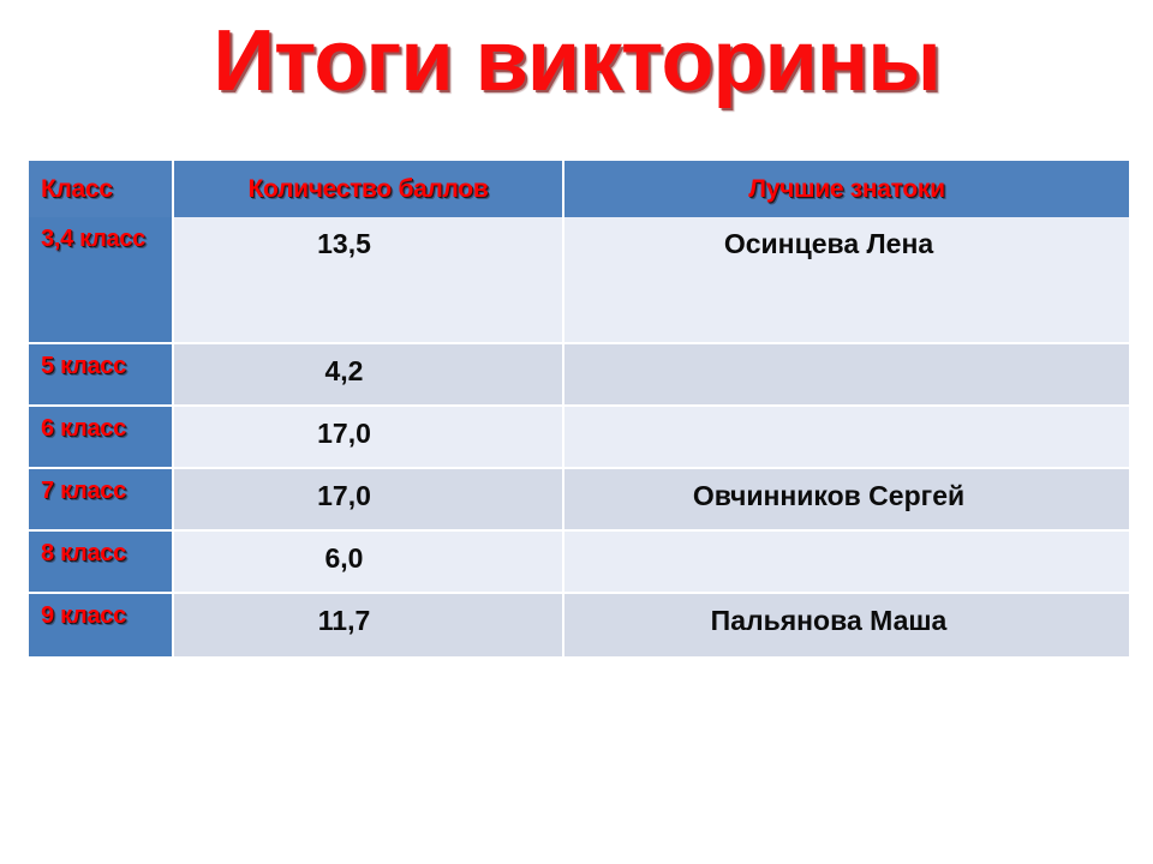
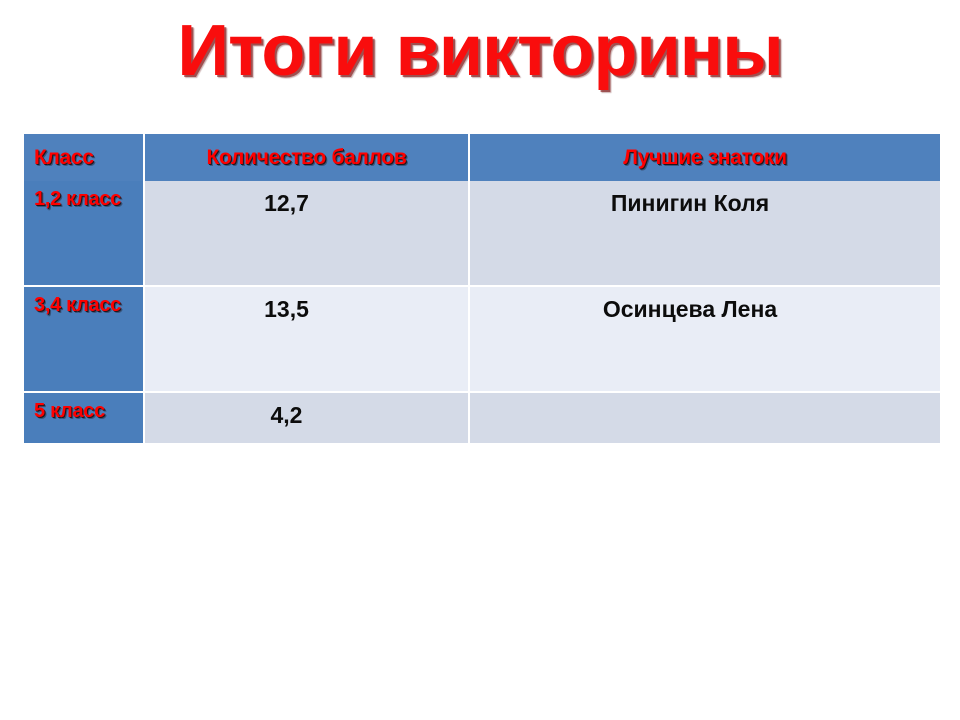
  Итоги викторины
  Класс	Количество баллов	Лучшие знатоки
+ 1,2 класс	12,7	Пинигин Коля
  3,4 класс	13,5	Осинцева Лена
  5 класс	4,2
- 6 класс	17,0
- 7 класс	17,0	Овчинников Сергей
- 8 класс	6,0
- 9 класс	11,7	Пальянова Маша
